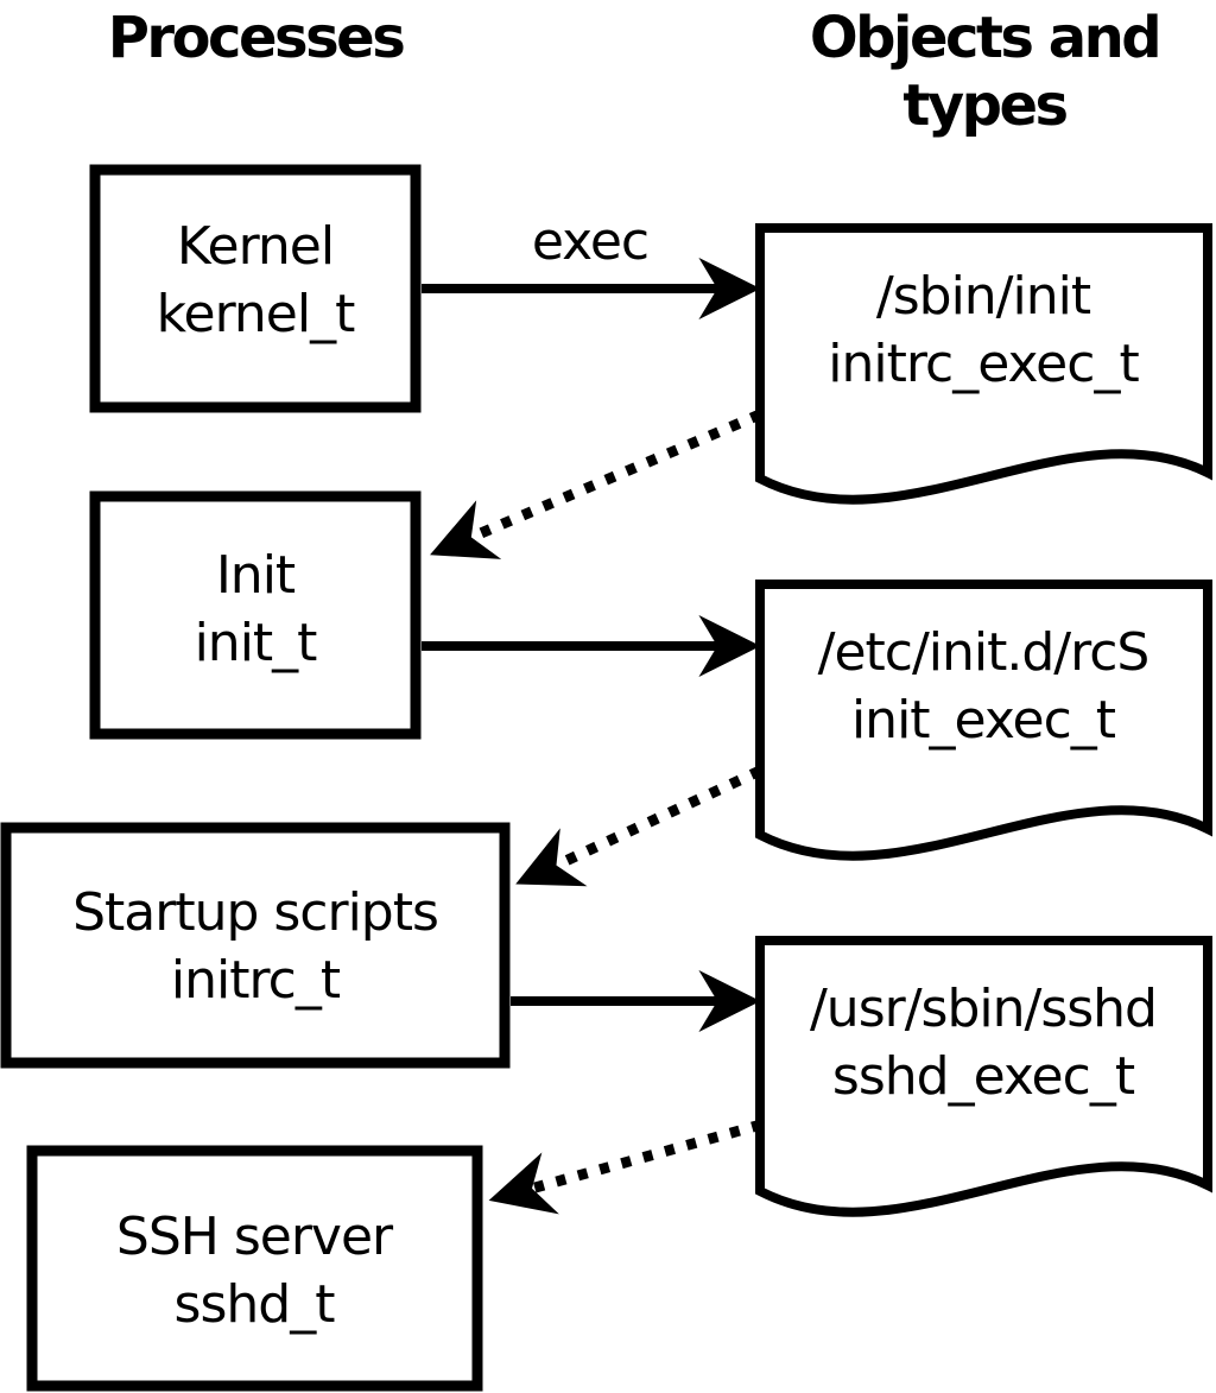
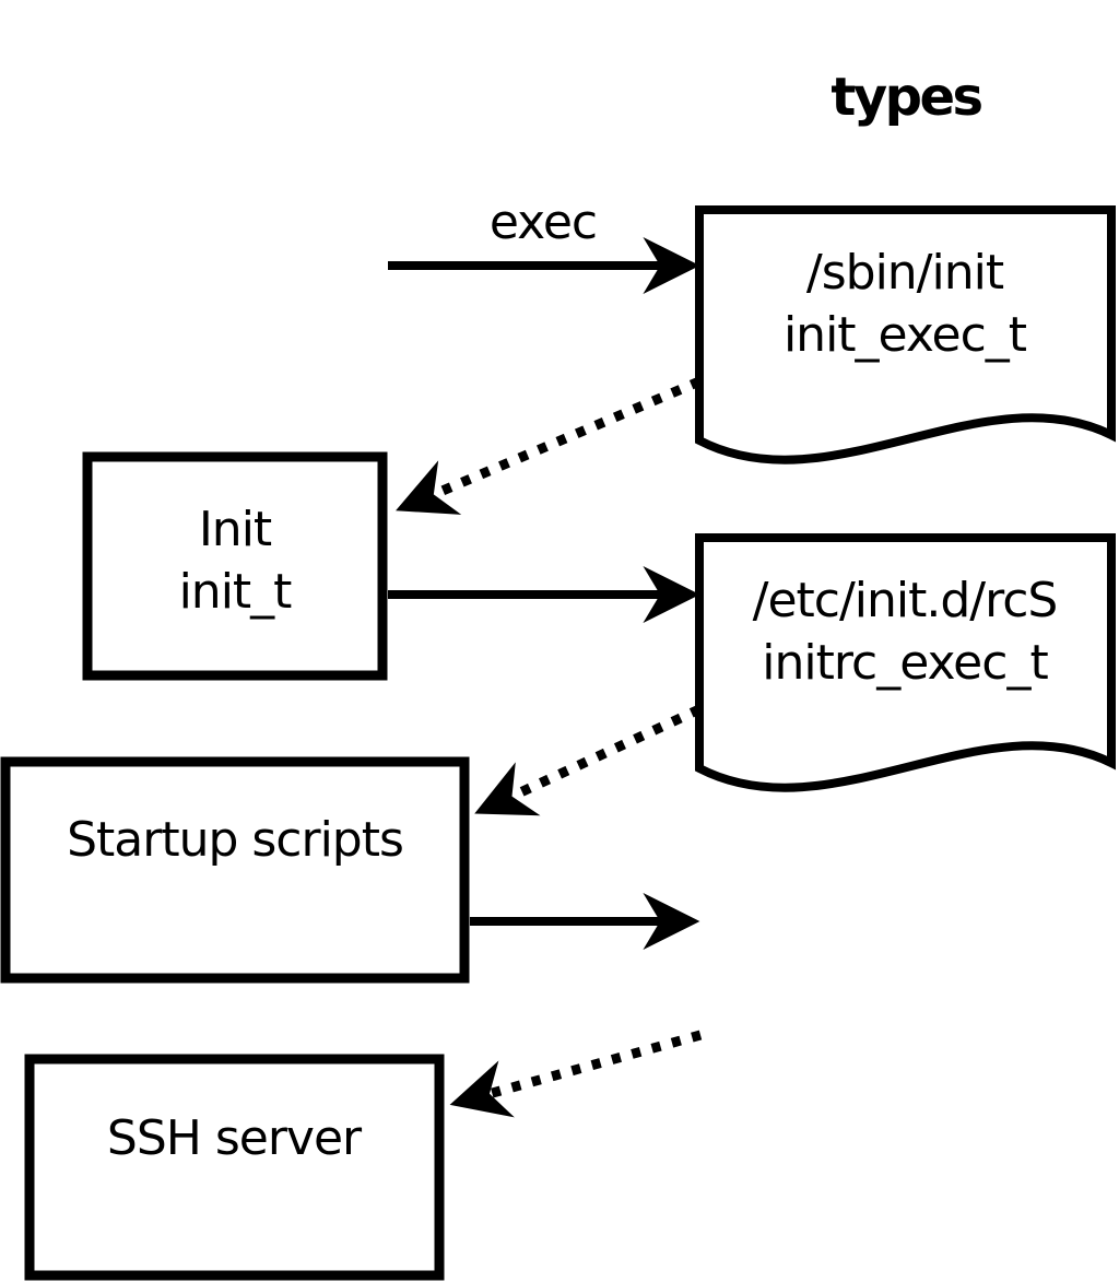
- Processes
- Objects and
  types
  exec
- Kernel
- kernel_t
  Init
  init_t
  Startup scripts
- initrc_t
  SSH server
- sshd_t
  /sbin/init
- initrc_exec_t
+ init_exec_t
  /etc/init.d/rcS
- init_exec_t
+ initrc_exec_t
- /usr/sbin/sshd
- sshd_exec_t
